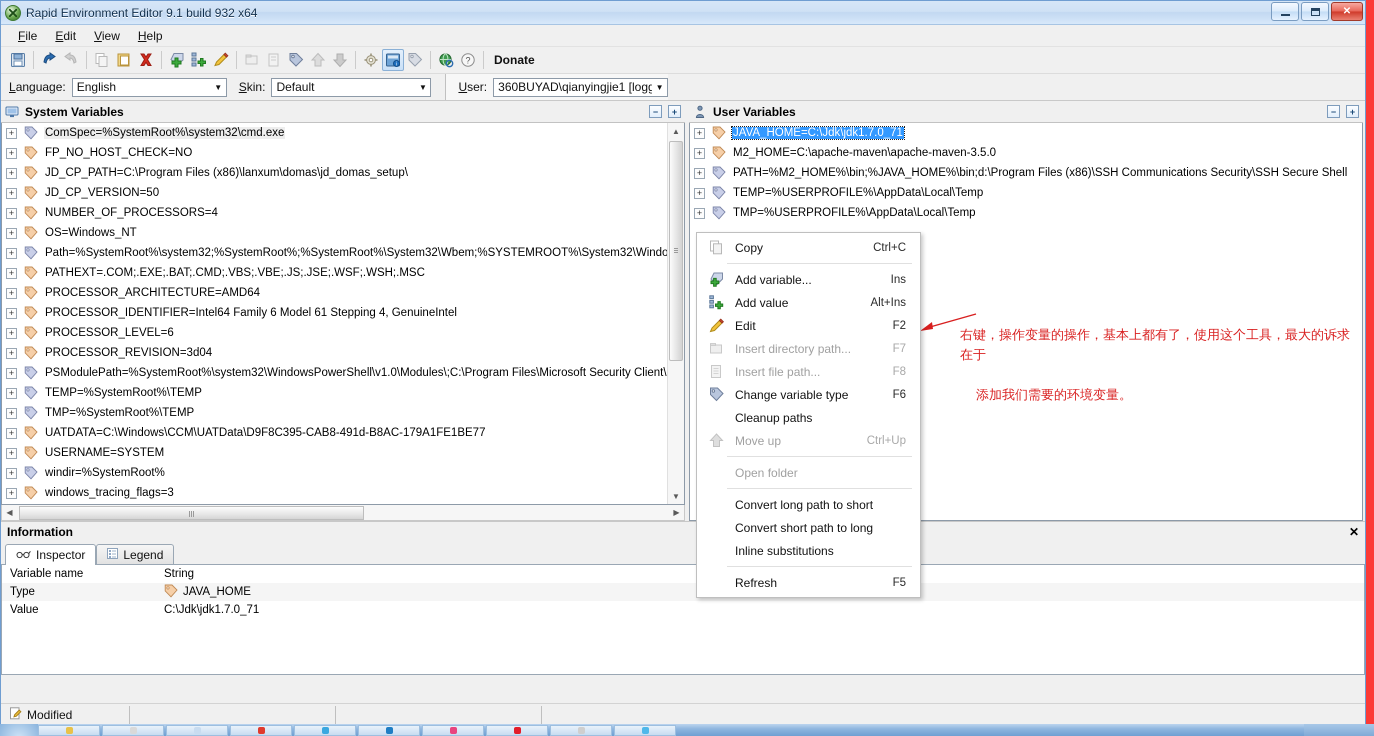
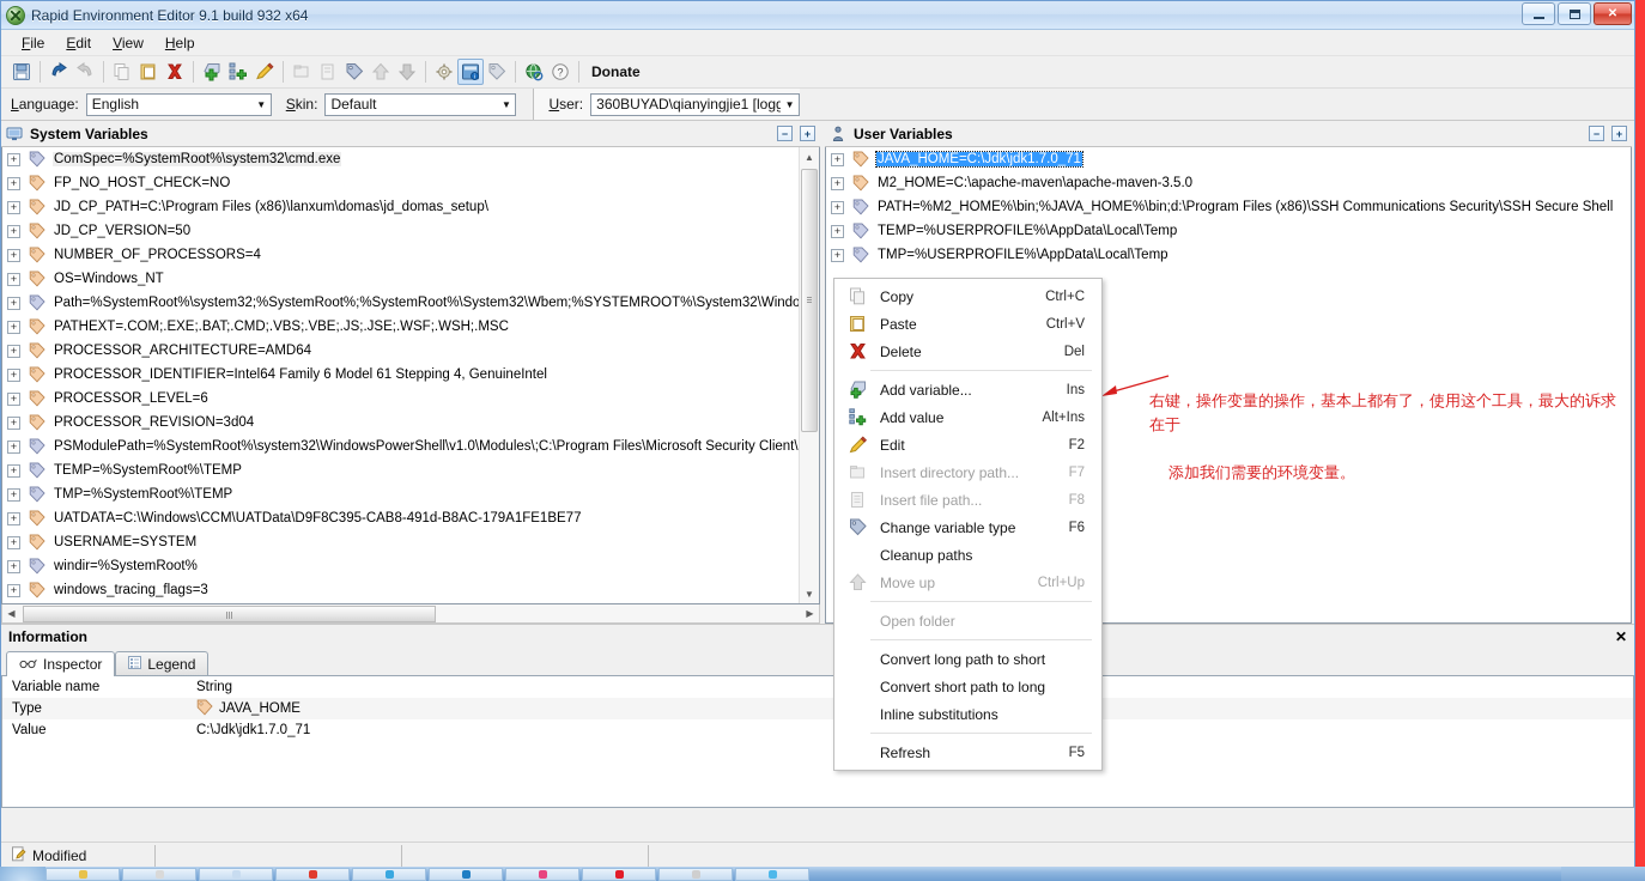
  Rapid Environment Editor 9.1 build 932 x64
  ✕
  File
  Edit
  View
  Help
  ?
  Donate
  Language:
  English
  ▼
  Skin:
  Default
  ▼
  User:
  360BUYAD\qianyingjie1 [logg
  ▼
  System Variables
  −
  +
  +
  ComSpec=%SystemRoot%\system32\cmd.exe
  +
  FP_NO_HOST_CHECK=NO
  +
  JD_CP_PATH=C:\Program Files (x86)\lanxum\domas\jd_domas_setup\
  +
  JD_CP_VERSION=50
  +
  NUMBER_OF_PROCESSORS=4
  +
  OS=Windows_NT
  +
  Path=%SystemRoot%\system32;%SystemRoot%;%SystemRoot%\System32\Wbem;%SYSTEMROOT%\System32\Windo
  +
  PATHEXT=.COM;.EXE;.BAT;.CMD;.VBS;.VBE;.JS;.JSE;.WSF;.WSH;.MSC
  +
  PROCESSOR_ARCHITECTURE=AMD64
  +
  PROCESSOR_IDENTIFIER=Intel64 Family 6 Model 61 Stepping 4, GenuineIntel
  +
  PROCESSOR_LEVEL=6
  +
  PROCESSOR_REVISION=3d04
  +
  PSModulePath=%SystemRoot%\system32\WindowsPowerShell\v1.0\Modules\;C:\Program Files\Microsoft Security Client\
  +
  TEMP=%SystemRoot%\TEMP
  +
  TMP=%SystemRoot%\TEMP
  +
  UATDATA=C:\Windows\CCM\UATData\D9F8C395-CAB8-491d-B8AC-179A1FE1BE77
  +
  USERNAME=SYSTEM
  +
  windir=%SystemRoot%
  +
  windows_tracing_flags=3
  ▲
  ▼
  ◀
  ▶
  User Variables
  −
  +
  +
  JAVA_HOME=C:\Jdk\jdk1.7.0_71
  +
  M2_HOME=C:\apache-maven\apache-maven-3.5.0
  +
  PATH=%M2_HOME%\bin;%JAVA_HOME%\bin;d:\Program Files (x86)\SSH Communications Security\SSH Secure Shell
  +
  TEMP=%USERPROFILE%\AppData\Local\Temp
  +
  TMP=%USERPROFILE%\AppData\Local\Temp
  Information
  ✕
  Inspector
  Legend
  Variable name
  String
  Type
  JAVA_HOME
  Value
  C:\Jdk\jdk1.7.0_71
  Modified
  Copy
  Ctrl+C
+ Paste
+ Ctrl+V
+ Delete
+ Del
  Add variable...
  Ins
  Add value
  Alt+Ins
  Edit
  F2
  Insert directory path...
  F7
  Insert file path...
  F8
  Change variable type
  F6
  Cleanup paths
  Move up
  Ctrl+Up
  Open folder
  Convert long path to short
  Convert short path to long
  Inline substitutions
  Refresh
  F5
  右键，操作变量的操作，基本上都有了，使用这个工具，最大的诉求在于
  添加我们需要的环境变量。
